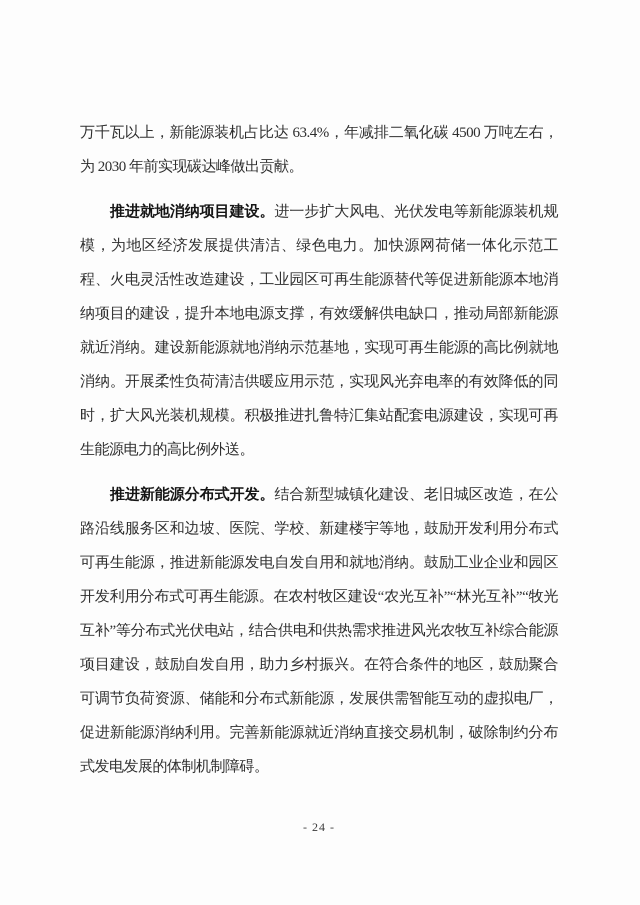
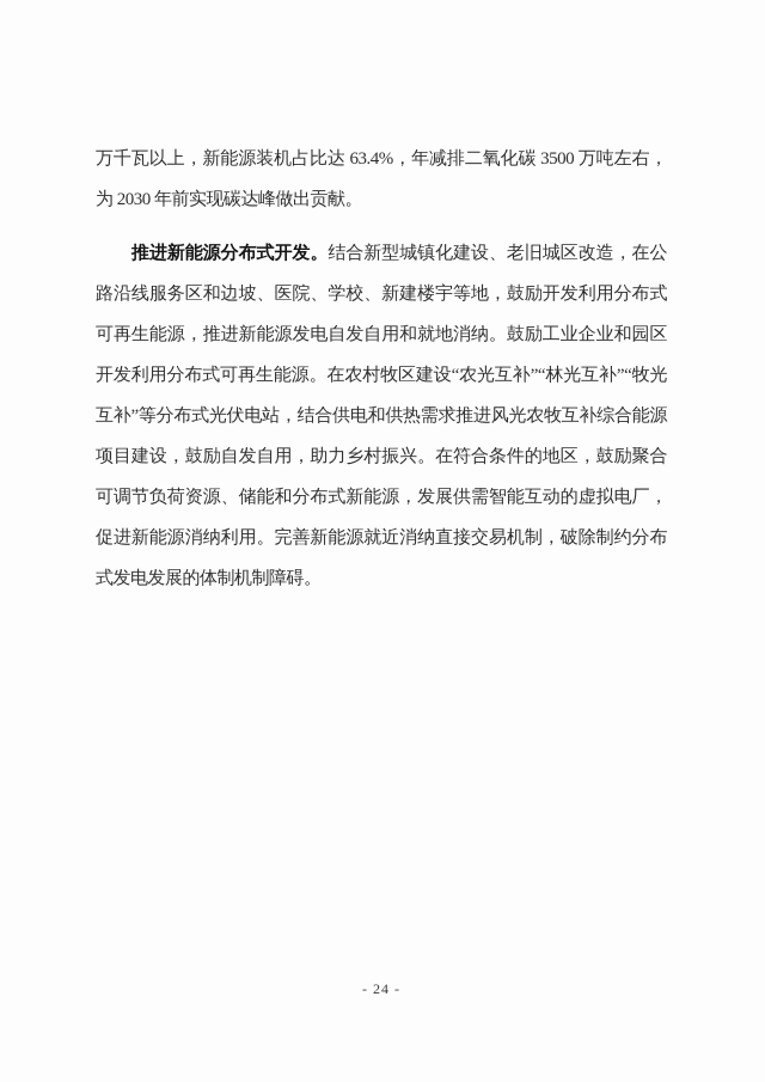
- 万千瓦以上，新能源装机占比达 63.4%，年减排二氧化碳 4500 万吨左右，为 2030 年前实现碳达峰做出贡献。
+ 万千瓦以上，新能源装机占比达 63.4%，年减排二氧化碳 3500 万吨左右，为 2030 年前实现碳达峰做出贡献。
- 推进就地消纳项目建设。进一步扩大风电、光伏发电等新能源装机规模，为地区经济发展提供清洁、绿色电力。加快源网荷储一体化示范工程、火电灵活性改造建设，工业园区可再生能源替代等促进新能源本地消纳项目的建设，提升本地电源支撑，有效缓解供电缺口，推动局部新能源就近消纳。建设新能源就地消纳示范基地，实现可再生能源的高比例就地消纳。开展柔性负荷清洁供暖应用示范，实现风光弃电率的有效降低的同时，扩大风光装机规模。积极推进扎鲁特汇集站配套电源建设，实现可再生能源电力的高比例外送。
  推进新能源分布式开发。结合新型城镇化建设、老旧城区改造，在公路沿线服务区和边坡、医院、学校、新建楼宇等地，鼓励开发利用分布式可再生能源，推进新能源发电自发自用和就地消纳。鼓励工业企业和园区开发利用分布式可再生能源。在农村牧区建设“农光互补”“林光互补”“牧光互补”等分布式光伏电站，结合供电和供热需求推进风光农牧互补综合能源项目建设，鼓励自发自用，助力乡村振兴。在符合条件的地区，鼓励聚合可调节负荷资源、储能和分布式新能源，发展供需智能互动的虚拟电厂，促进新能源消纳利用。完善新能源就近消纳直接交易机制，破除制约分布式发电发展的体制机制障碍。
  - 24 -
